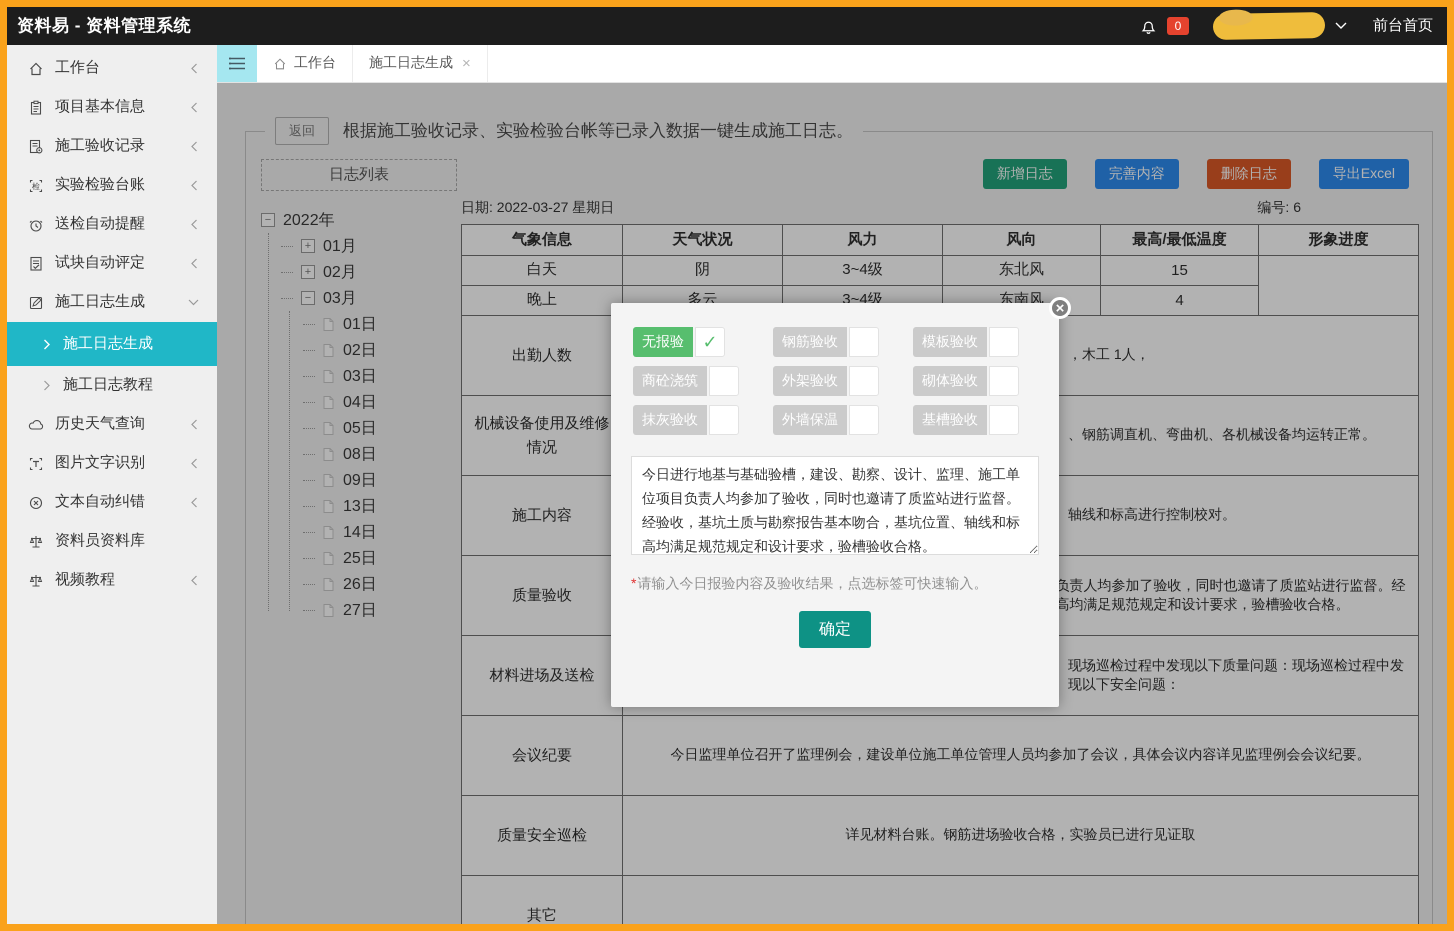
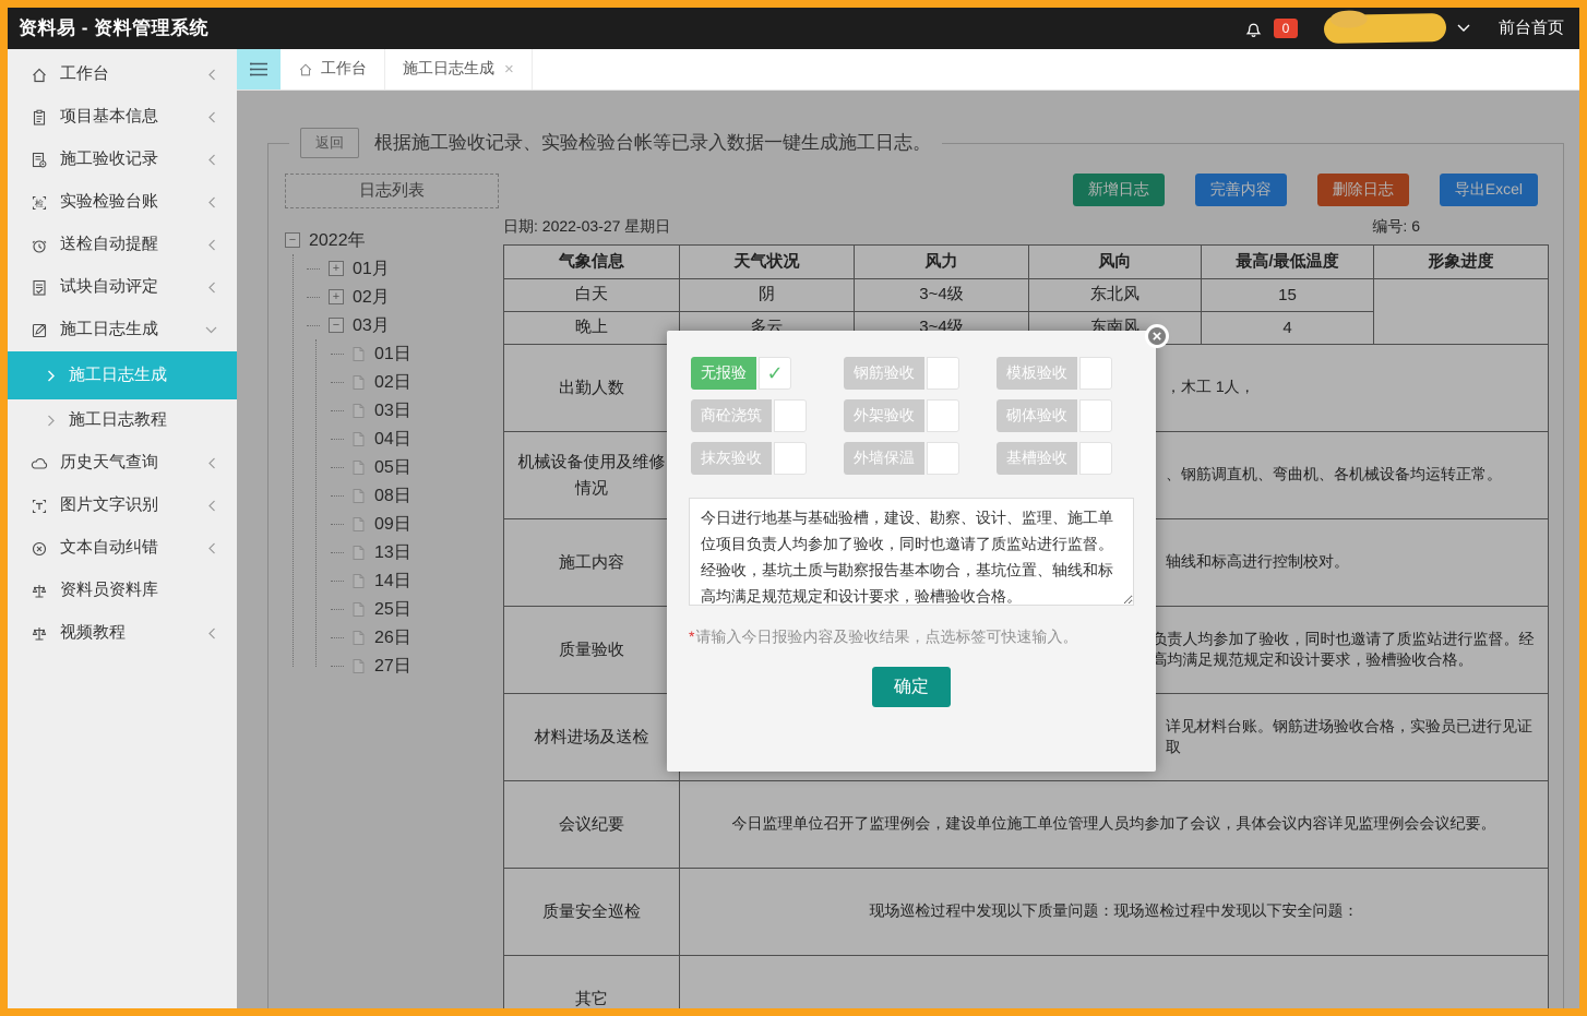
  资料易 - 资料管理系统
  0
  前台首页
  工作台
  项目基本信息
  施工验收记录
  检
  实验检验台账
  送检自动提醒
  试块自动评定
  施工日志生成
  施工日志生成
  施工日志教程
  历史天气查询
  图片文字识别
  文本自动纠错
  资料员资料库
  视频教程
  工作台
  施工日志生成
  ×
  返回
  根据施工验收记录、实验检验台帐等已录入数据一键生成施工日志。
  日志列表
  −
  2022年
  +
  01月
  +
  02月
  −
  03月
  01日
  02日
  03日
  04日
  05日
  08日
  09日
  13日
  14日
  25日
  26日
  27日
  新增日志
  完善内容
  删除日志
  导出Excel
  日期: 2022-03-27 星期日
  编号: 6
  气象信息	天气状况	风力	风向	最高/最低温度	形象进度
  白天	阴	3~4级	东北风	15
  晚上	多云	3~4级	东南风	4
  出勤人数	，木工 1人，
  机械设备使用及维修情况	、钢筋调直机、弯曲机、各机械设备均运转正常。
  施工内容	轴线和标高进行控制校对。
- 材料进场及送检	现场巡检过程中发现以下质量问题：现场巡检过程中发现以下安全问题：
+ 材料进场及送检	详见材料台账。钢筋进场验收合格，实验员已进行见证取
  会议纪要	今日监理单位召开了监理例会，建设单位施工单位管理人员均参加了会议，具体会议内容详见监理例会会议纪要。
- 质量安全巡检	详见材料台账。钢筋进场验收合格，实验员已进行见证取
+ 质量安全巡检	现场巡检过程中发现以下质量问题：现场巡检过程中发现以下安全问题：
  其它
  ×
  无报验
  ✓
  钢筋验收
  模板验收
  商砼浇筑
  外架验收
  砌体验收
  抹灰验收
  外墙保温
  基槽验收
  *请输入今日报验内容及验收结果，点选标签可快速输入。
  确定
